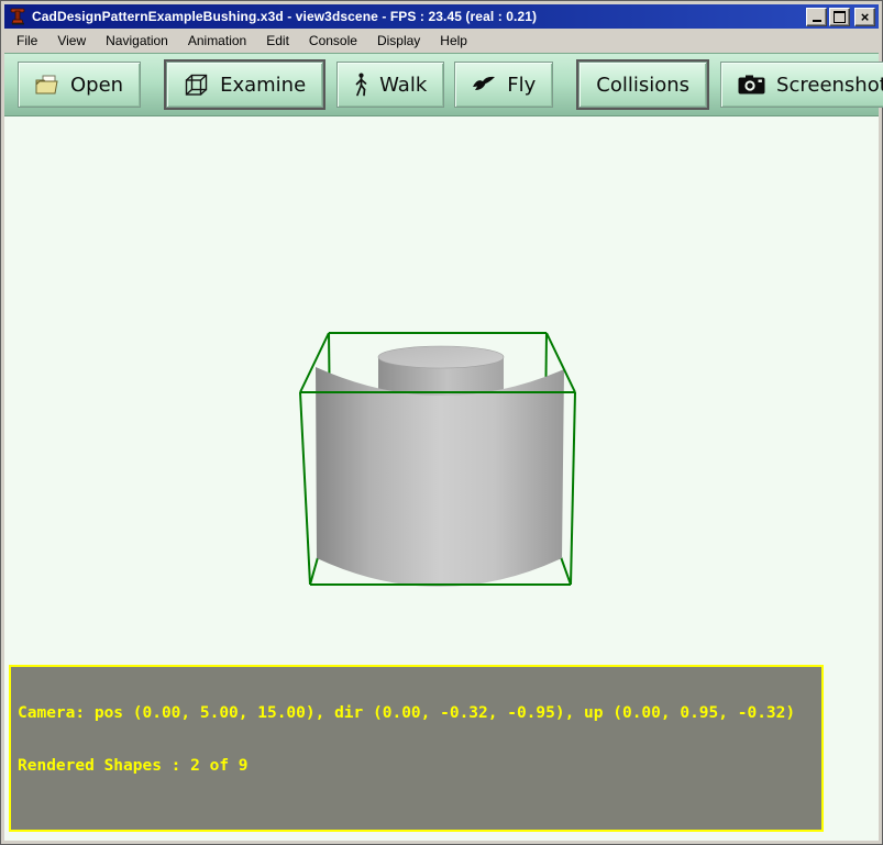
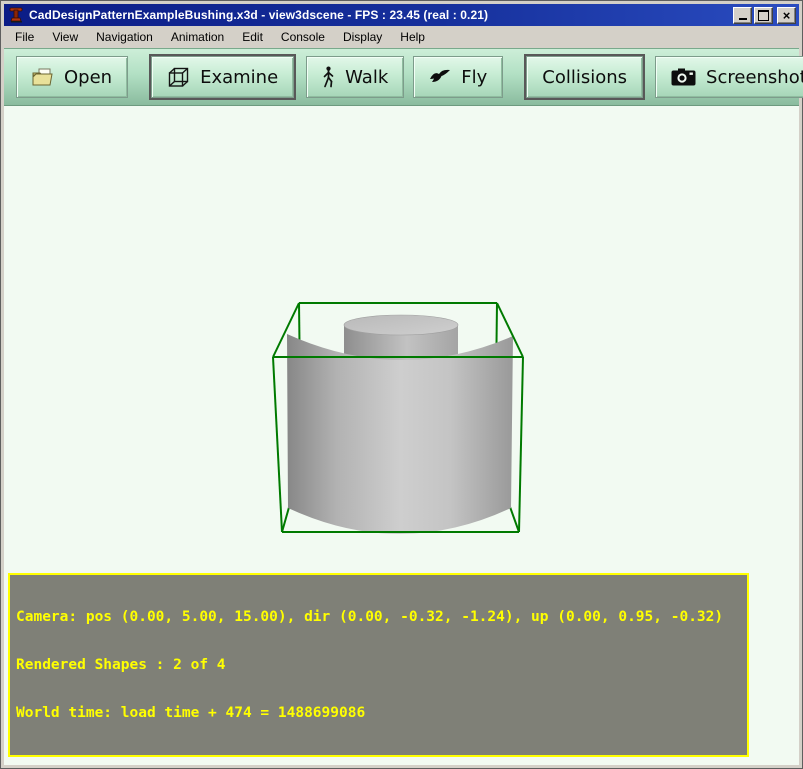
  CadDesignPatternExampleBushing.x3d - view3dscene - FPS : 23.45 (real : 0.21)
  ×
  File
  View
  Navigation
  Animation
  Edit
  Console
  Display
  Help
  Open
  Examine
  Walk
  Fly
  Collisions
  Screensho
- Camera: pos (0.00, 5.00, 15.00), dir (0.00, -0.32, -0.95), up (0.00, 0.95, -0.32)
+ Camera: pos (0.00, 5.00, 15.00), dir (0.00, -0.32, -1.24), up (0.00, 0.95, -0.32)
- Rendered Shapes : 2 of 9
+ Rendered Shapes : 2 of 4
+ World time: load time + 474 = 1488699086
